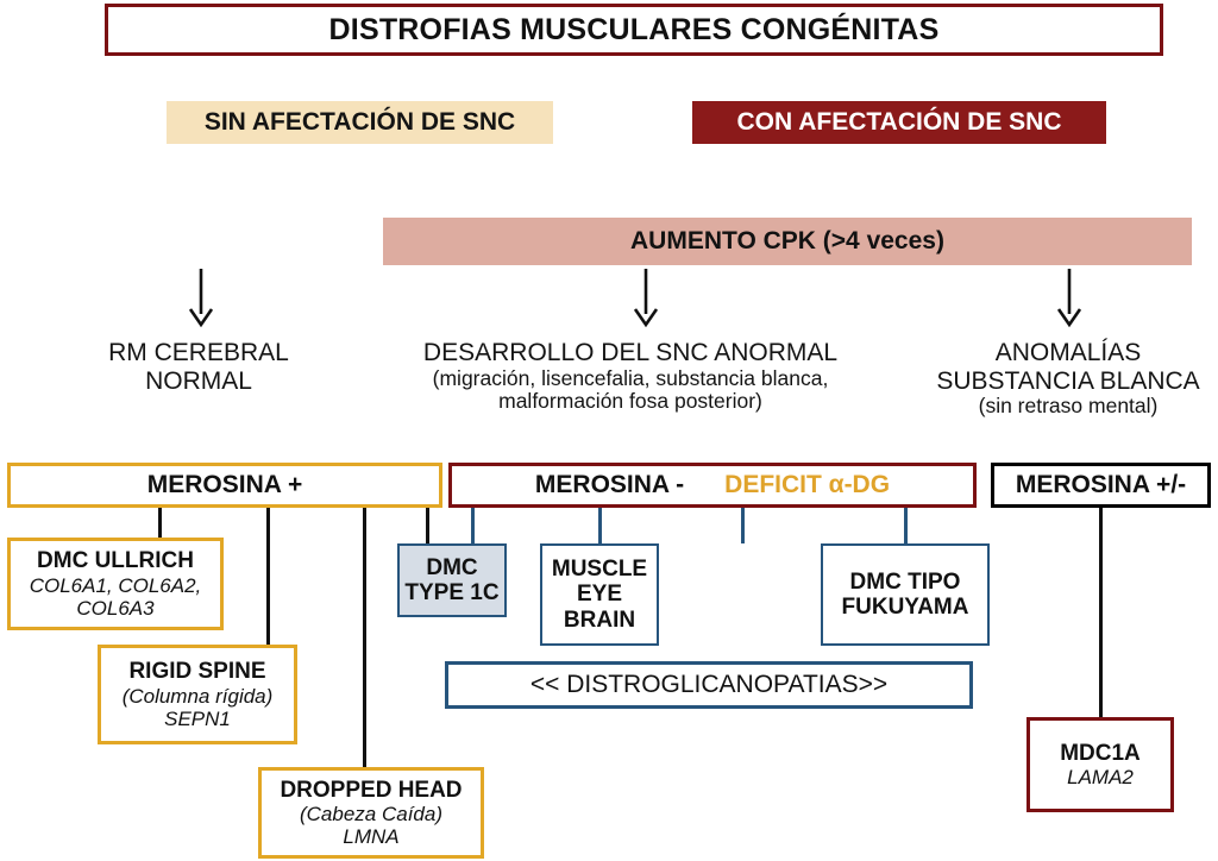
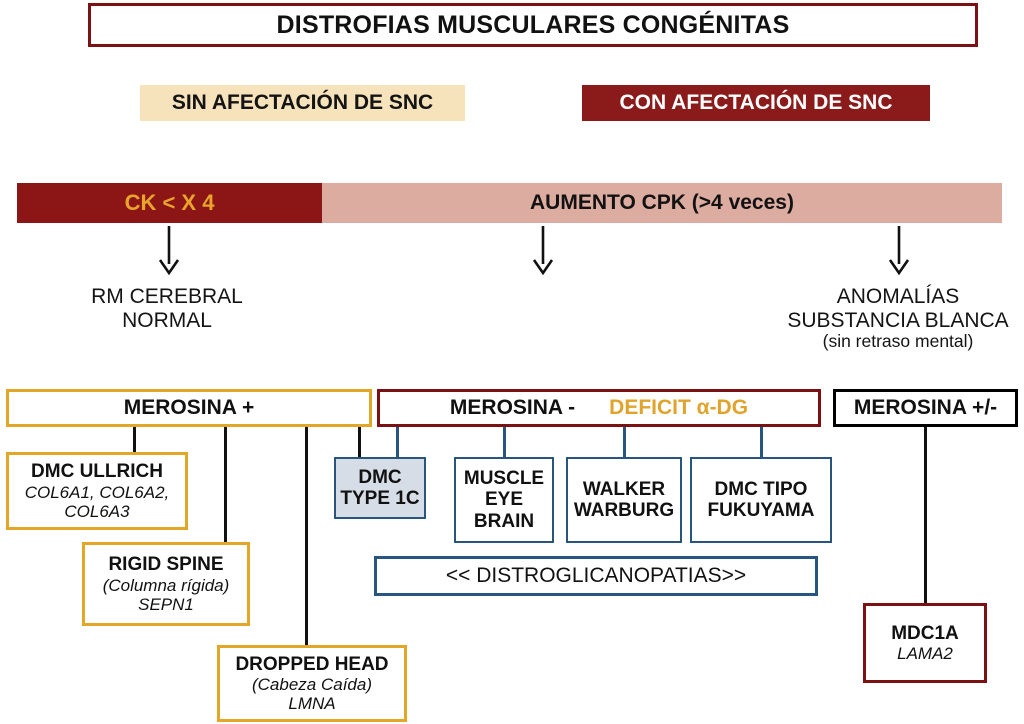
  DISTROFIAS MUSCULARES CONGÉNITAS
  SIN AFECTACIÓN DE SNC
  CON AFECTACIÓN DE SNC
+ CK < X 4
  AUMENTO CPK (>4 veces)
  RM CEREBRAL
  NORMAL
- DESARROLLO DEL SNC ANORMAL
- (migración, lisencefalia, substancia blanca,
- malformación fosa posterior)
  ANOMALÍAS
  SUBSTANCIA BLANCA
  (sin retraso mental)
  MEROSINA +
  MEROSINA -
  DEFICIT α-DG
  MEROSINA +/-
  DMC ULLRICH
  COL6A1, COL6A2,
  COL6A3
  RIGID SPINE
  (Columna rígida)
  SEPN1
  DROPPED HEAD
  (Cabeza Caída)
  LMNA
  DMC
  TYPE 1C
  MUSCLE
  EYE
  BRAIN
+ WALKER
+ WARBURG
  DMC TIPO
  FUKUYAMA
  MDC1A
  LAMA2
  << DISTROGLICANOPATIAS>>
